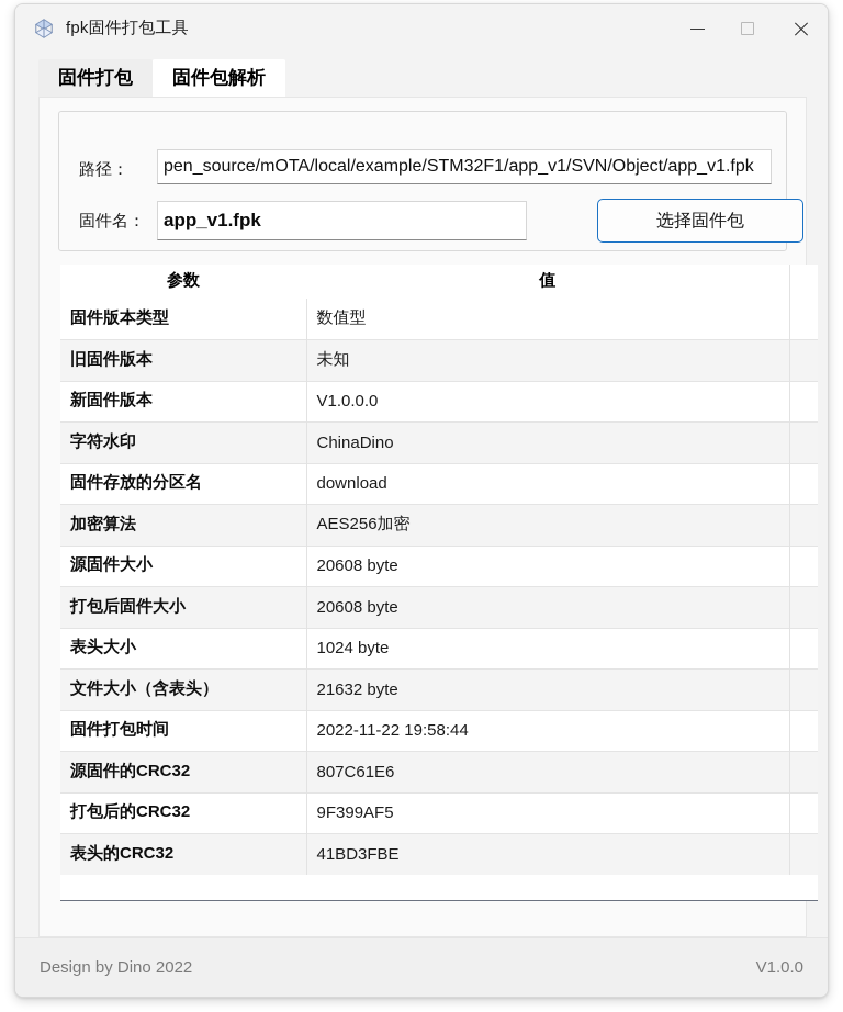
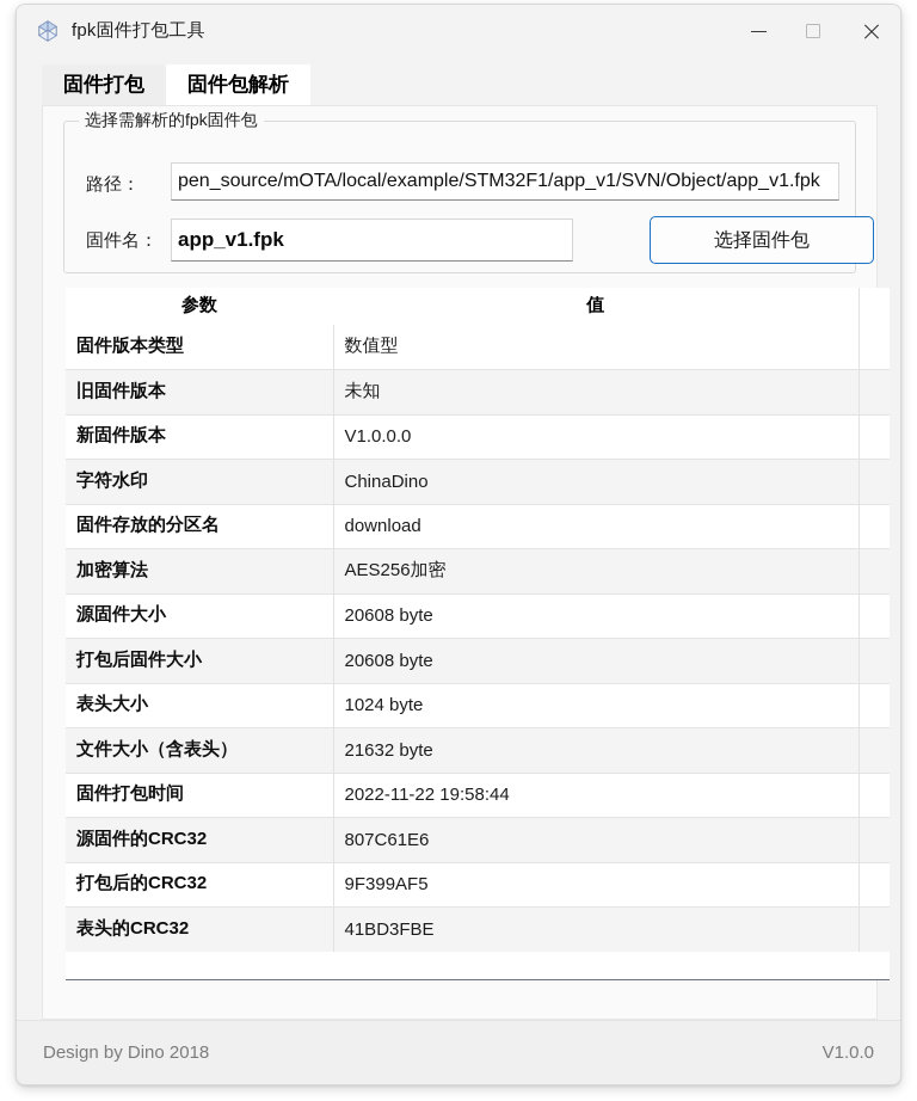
  fpk固件打包工具
  固件打包
  固件包解析
+ 选择需解析的fpk固件包
  路径：
  pen_source/mOTA/local/example/STM32F1/app_v1/SVN/Object/app_v1.fpk
  固件名：
  app_v1.fpk
  选择固件包
  参数	值
  固件版本类型	数值型
  旧固件版本	未知
  新固件版本	V1.0.0.0
  字符水印	ChinaDino
  固件存放的分区名	download
  加密算法	AES256加密
  源固件大小	20608 byte
  打包后固件大小	20608 byte
  表头大小	1024 byte
  文件大小（含表头）	21632 byte
  固件打包时间	2022-11-22 19:58:44
  源固件的CRC32	807C61E6
  打包后的CRC32	9F399AF5
  表头的CRC32	41BD3FBE
- Design by Dino 2022
+ Design by Dino 2018
  V1.0.0
